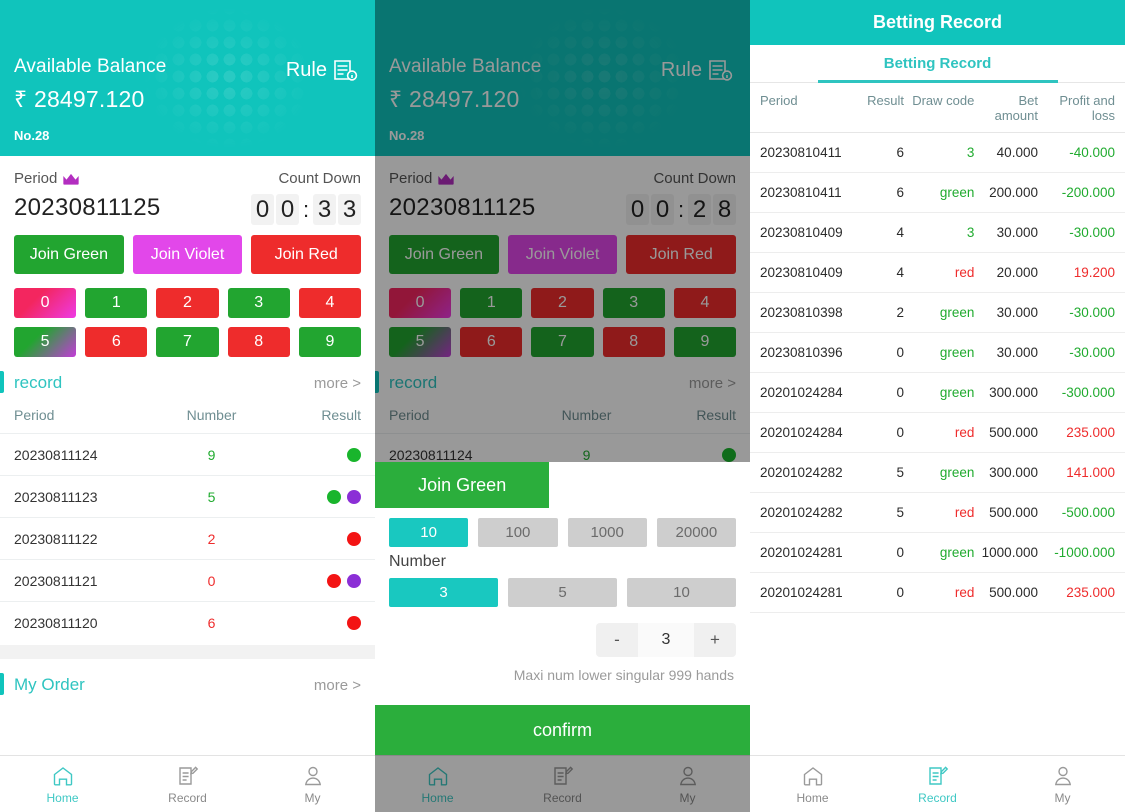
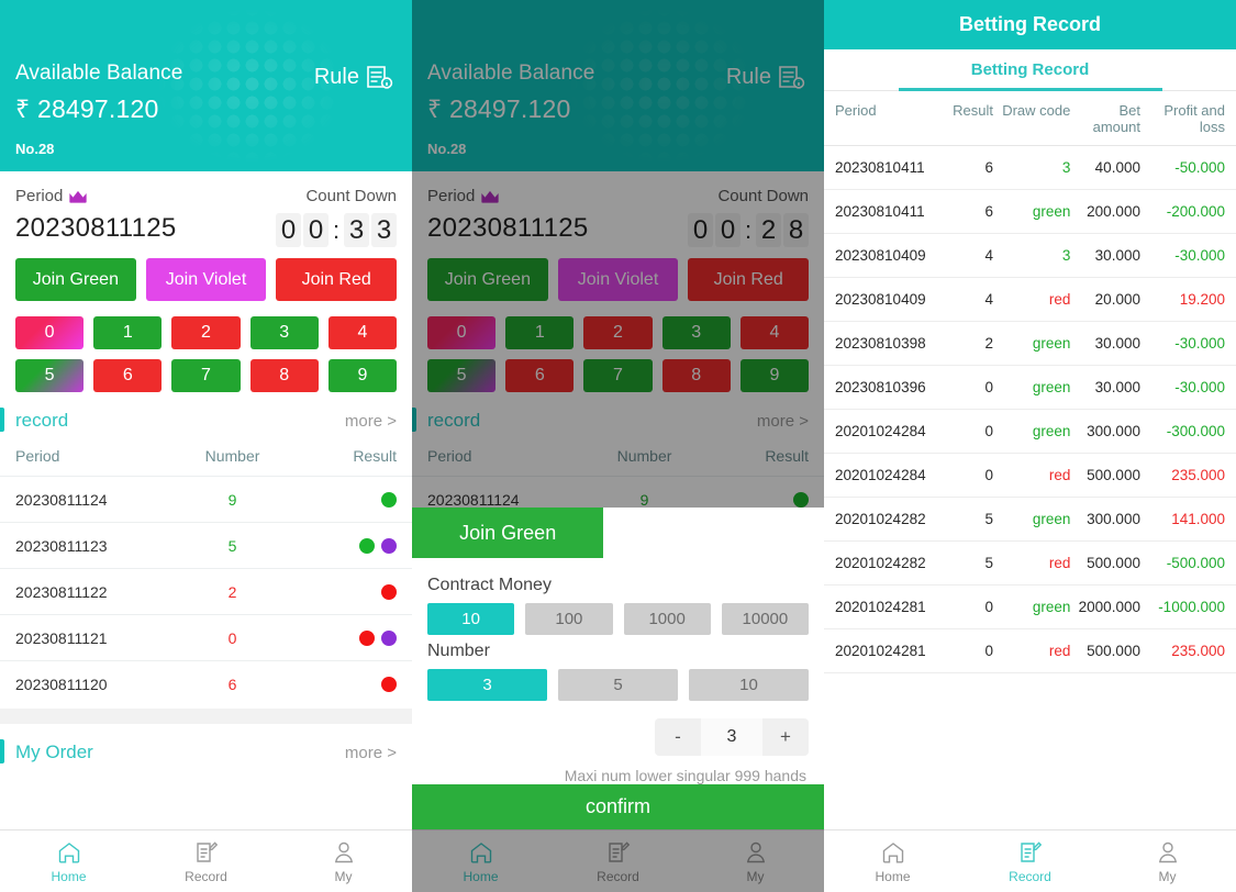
  Available Balance
  ₹ 28497.120
  No.28
  Rule
  Period
  20230811125
  Count Down
  0
  0
  :
  3
  3
  Join Green
  Join Violet
  Join Red
  0
  1
  2
  3
  4
  5
  6
  7
  8
  9
  record
  more >
  Period
  Number
  Result
  20230811124
  9
  20230811123
  5
  20230811122
  2
  20230811121
  0
  20230811120
  6
  My Order
  more >
  Home
  Record
  My
  Available Balance
  ₹ 28497.120
  No.28
  Rule
  Period
  20230811125
  Count Down
  0
  0
  :
  2
  8
  Join Green
  Join Violet
  Join Red
  0
  1
  2
  3
  4
  5
  6
  7
  8
  9
  record
  more >
  Period
  Number
  Result
  20230811124
  9
  Home
  Record
  My
  Join Green
+ Contract Money
  10
  100
  1000
- 20000
+ 10000
  Number
  3
  5
  10
  -
  3
  +
  Maxi num lower singular 999 hands
  confirm
  Betting Record
  Betting Record
  Period
  Result
  Draw code
  Bet amount
  Profit and loss
  20230810411
  6
  3
  40.000
- -40.000
+ -50.000
  20230810411
  6
  green
  200.000
  -200.000
  20230810409
  4
  3
  30.000
  -30.000
  20230810409
  4
  red
  20.000
  19.200
  20230810398
  2
  green
  30.000
  -30.000
  20230810396
  0
  green
  30.000
  -30.000
  20201024284
  0
  green
  300.000
  -300.000
  20201024284
  0
  red
  500.000
  235.000
  20201024282
  5
  green
  300.000
  141.000
  20201024282
  5
  red
  500.000
  -500.000
  20201024281
  0
  green
- 1000.000
+ 2000.000
  -1000.000
  20201024281
  0
  red
  500.000
  235.000
  Home
  Record
  My
